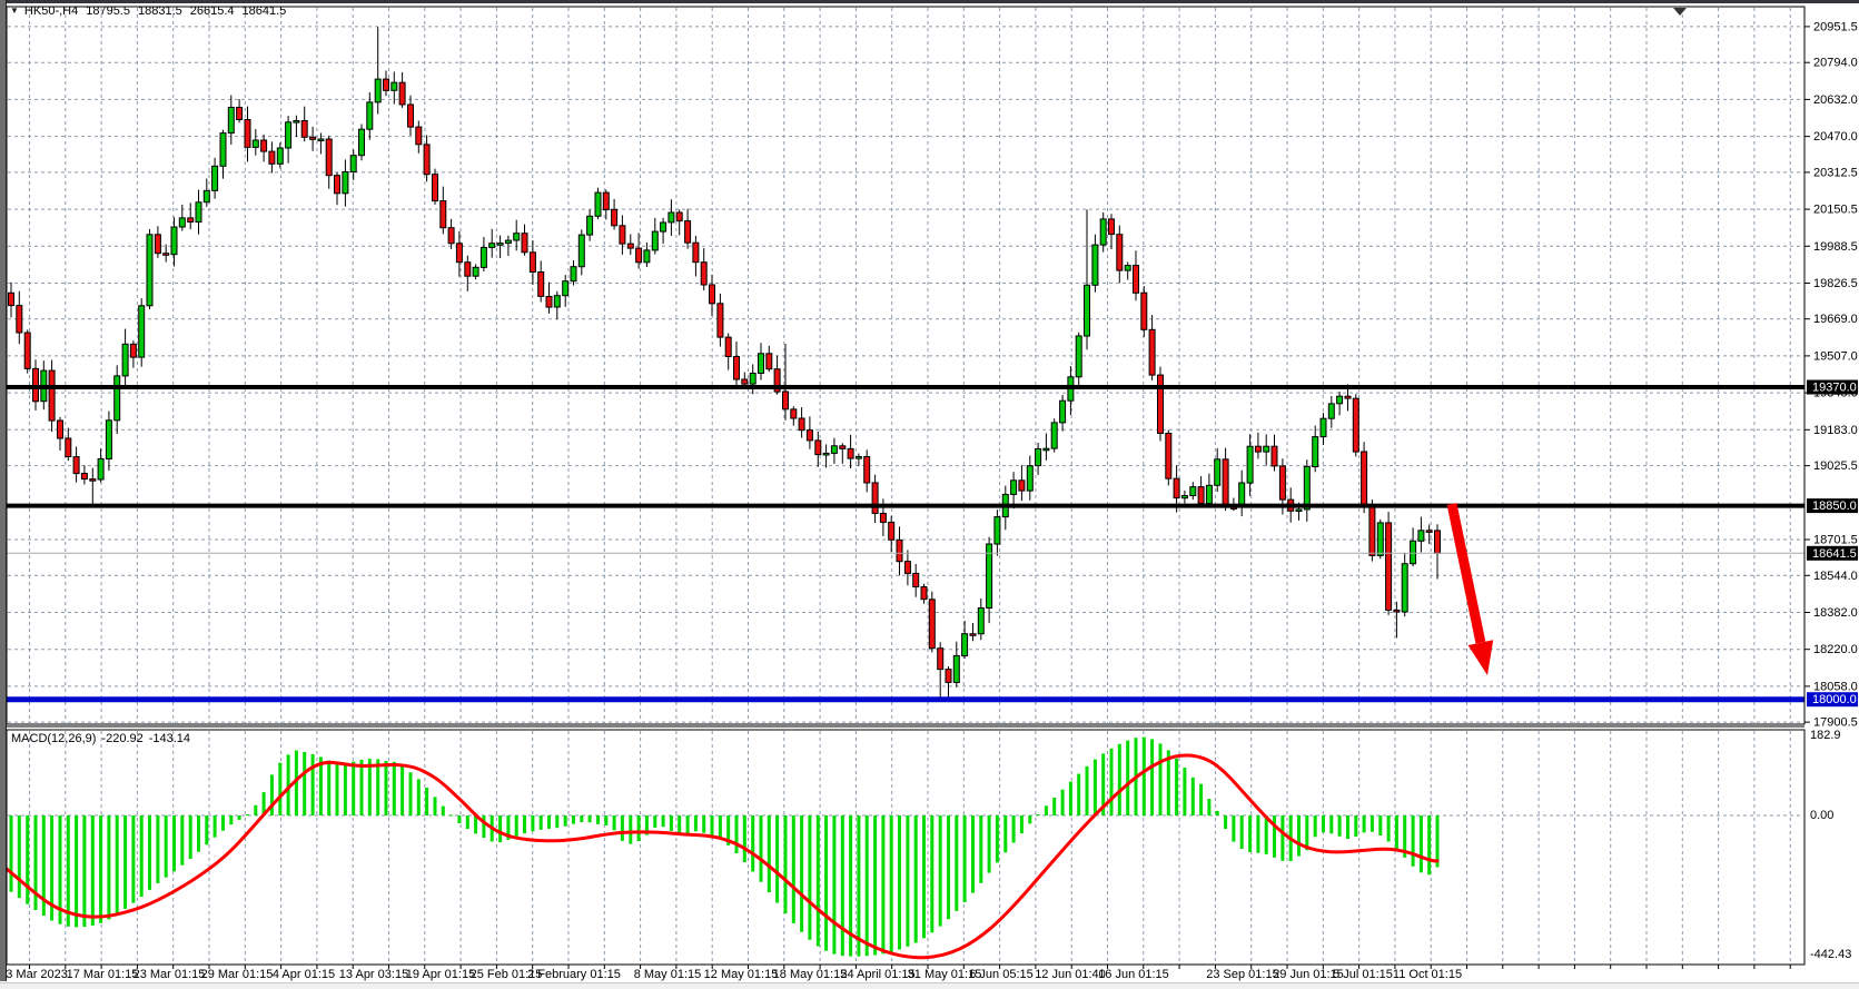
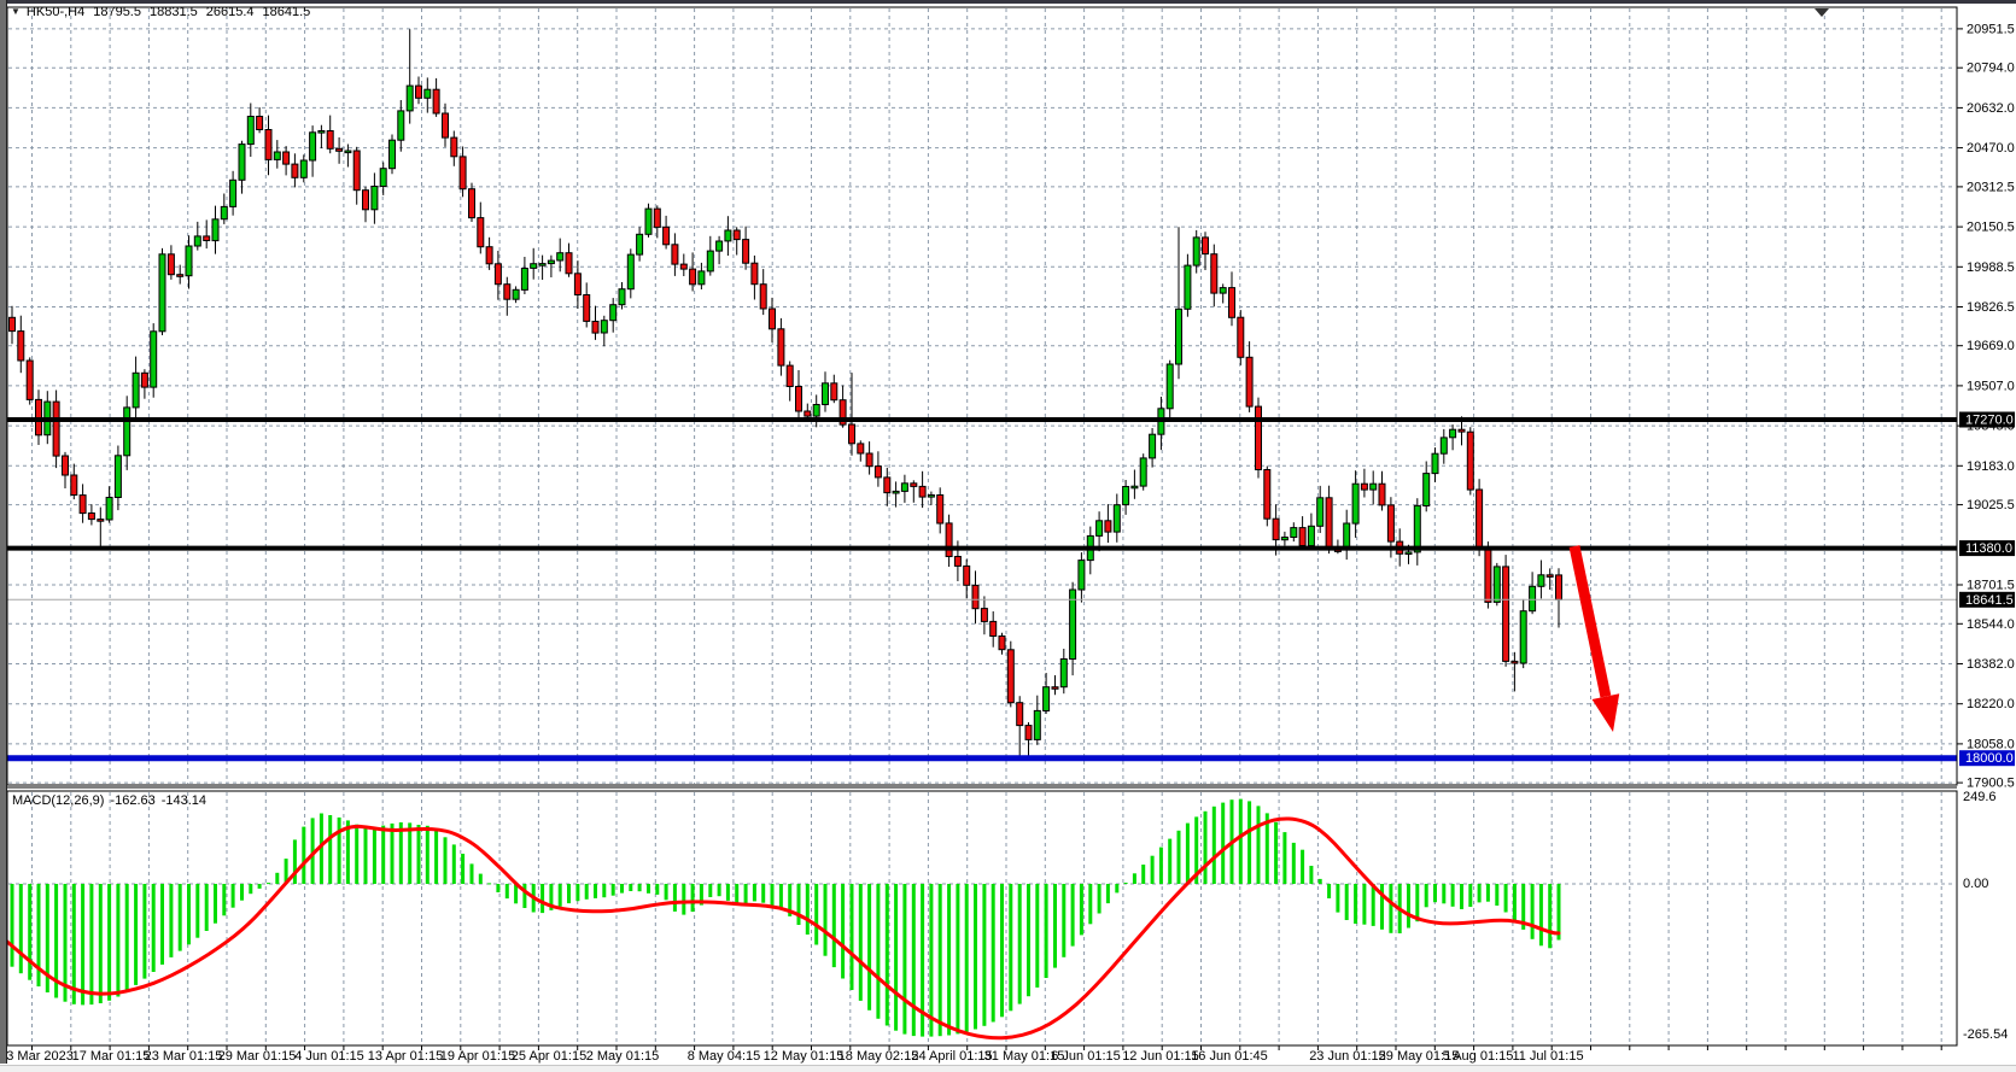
  20951.5
  20794.0
  20632.0
  20470.0
  20312.5
  20150.5
  19988.5
  19826.5
  19669.0
  19507.0
  19183.0
  19025.5
  18701.5
  18544.0
  18382.0
  18220.0
  18058.0
  17900.5
- 19370.0
+ 17270.0
- 18850.0
+ 11380.0
  18641.5
  18000.0
  3 Mar 2023
  17 Mar 01:15
  23 Mar 01:15
  29 Mar 01:15
- 4 Apr 01:15
+ 4 Jun 01:15
- 13 Apr 03:15
+ 13 Apr 01:15
  19 Apr 01:15
- 25 Feb 01:15
+ 25 Apr 01:15
- 2 February 01:15
+ 2 May 01:15
- 8 May 01:15
+ 8 May 04:15
  12 May 01:15
- 18 May 01:15
+ 18 May 02:15
  24 April 01:15
  31 May 01:15
- 6 Jun 05:15
+ 6 Jun 01:15
- 12 Jun 01:40
+ 12 Jun 01:15
- 16 Jun 01:15
+ 16 Jun 01:45
- 23 Sep 01:15
+ 23 Jun 01:15
- 29 Jun 01:15
+ 29 May 01:15
- 5 Jul 01:15
+ 5 Aug 01:15
- 11 Oct 01:15
+ 11 Jul 01:15
  ▼ HK50-,H4 18795.5 18831.5 26615.4 18641.5
- MACD(12,26,9) -220.92 -143.14
+ MACD(12,26,9) -162.63 -143.14
- 182.9
+ 249.6
  0.00
- -442.43
+ -265.54
